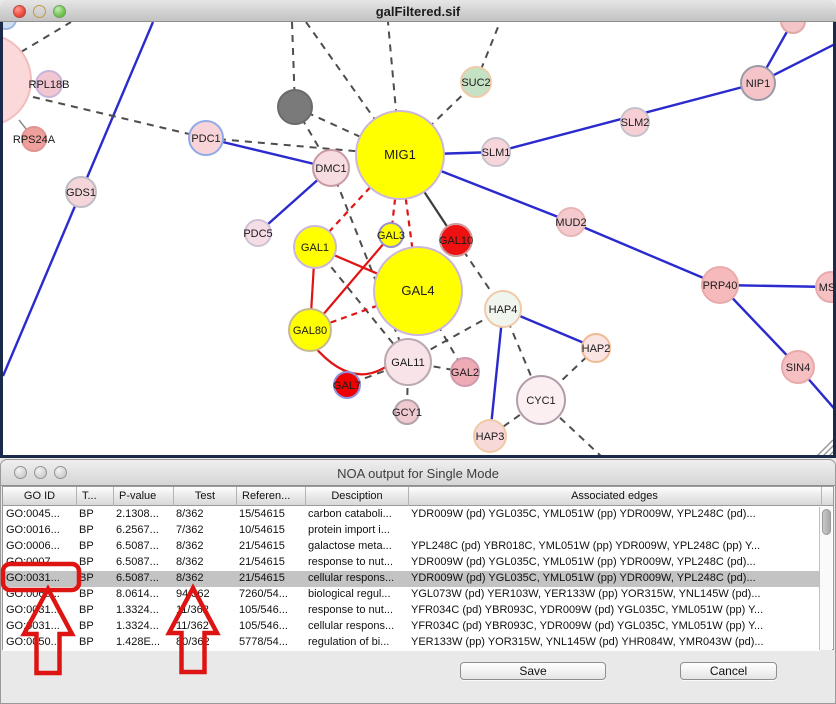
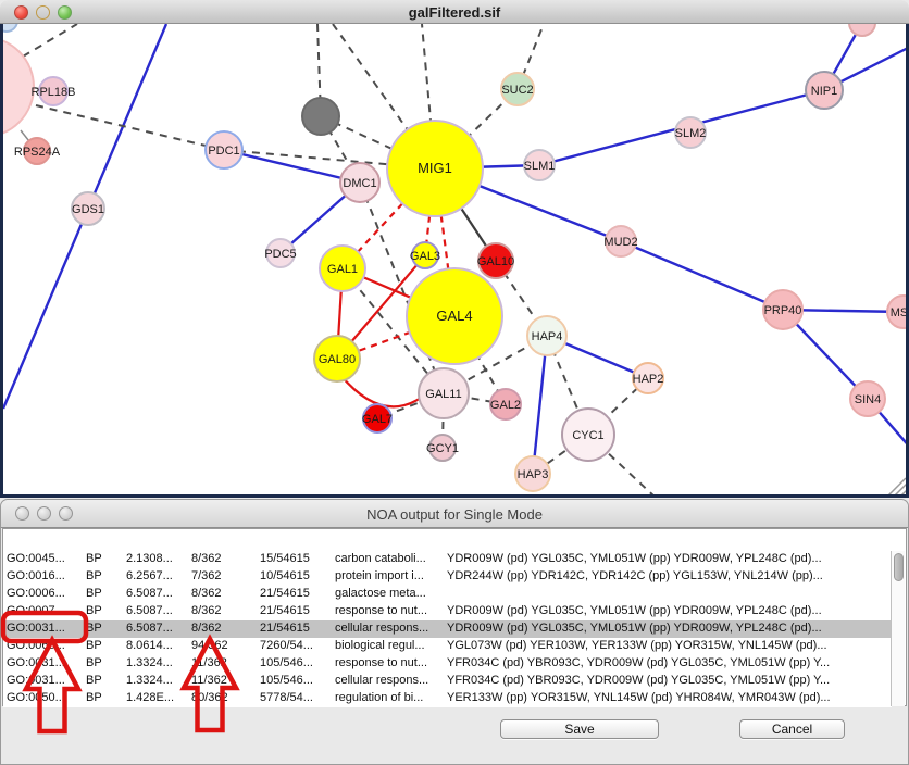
  galFiltered.sif
  RPL18B
  RPS24A
  GDS1
  PDC1
  PDC5
  MIG1
  DMC1
  SUC2
  SLM1
  SLM2
  NIP1
  MUD2
  GAL11
  GAL4
  GAL1
  GAL3
  GAL10
  GAL80
  GAL7
  GAL2
  GCY1
  HAP4
  HAP2
  HAP3
  CYC1
  PRP40
  SIN4
  NOA output for Single Mode
- GO ID
- T...
- P-value
- Test
- Referen...
- Desciption
- Associated edges
  GO:0045...
  BP
  2.1308...
  8/362
  15/54615
  carbon cataboli...
  YDR009W (pd) YGL035C, YML051W (pp) YDR009W, YPL248C (pd)...
  GO:0016...
  BP
  6.2567...
  7/362
  10/54615
  protein import i...
+ YDR244W (pp) YDR142C, YDR142C (pp) YGL153W, YNL214W (pp)...
  GO:0006...
  BP
  6.5087...
  8/362
  21/54615
  galactose meta...
- YPL248C (pd) YBR018C, YML051W (pp) YDR009W, YPL248C (pp) Y...
  BP
  6.5087...
  8/362
  21/54615
  response to nut...
  YDR009W (pd) YGL035C, YML051W (pp) YDR009W, YPL248C (pd)...
  GO:0031...
  BP
  6.5087...
  8/362
  21/54615
  cellular respons...
  YDR009W (pd) YGL035C, YML051W (pp) YDR009W, YPL248C (pd)...
  GO:006..
  BP
  8.0614...
  7260/54...
  biological regul...
  YGL073W (pd) YER103W, YER133W (pp) YOR315W, YNL145W (pd)...
  GO:031..
  BP
  1.3324...
  11/36
  105/546...
  response to nut...
  YFR034C (pd) YBR093C, YDR009W (pd) YGL035C, YML051W (pp) Y...
  GO:031...
  BP
  1.3324...
  11/362
  105/546...
  cellular respons...
  YFR034C (pd) YBR093C, YDR009W (pd) YGL035C, YML051W (pp) Y...
  GO:050..
  BP
  1.428E...
  80/36
  5778/54...
  regulation of bi...
  YER133W (pp) YOR315W, YNL145W (pd) YHR084W, YMR043W (pd)...
  Save
  Cancel
